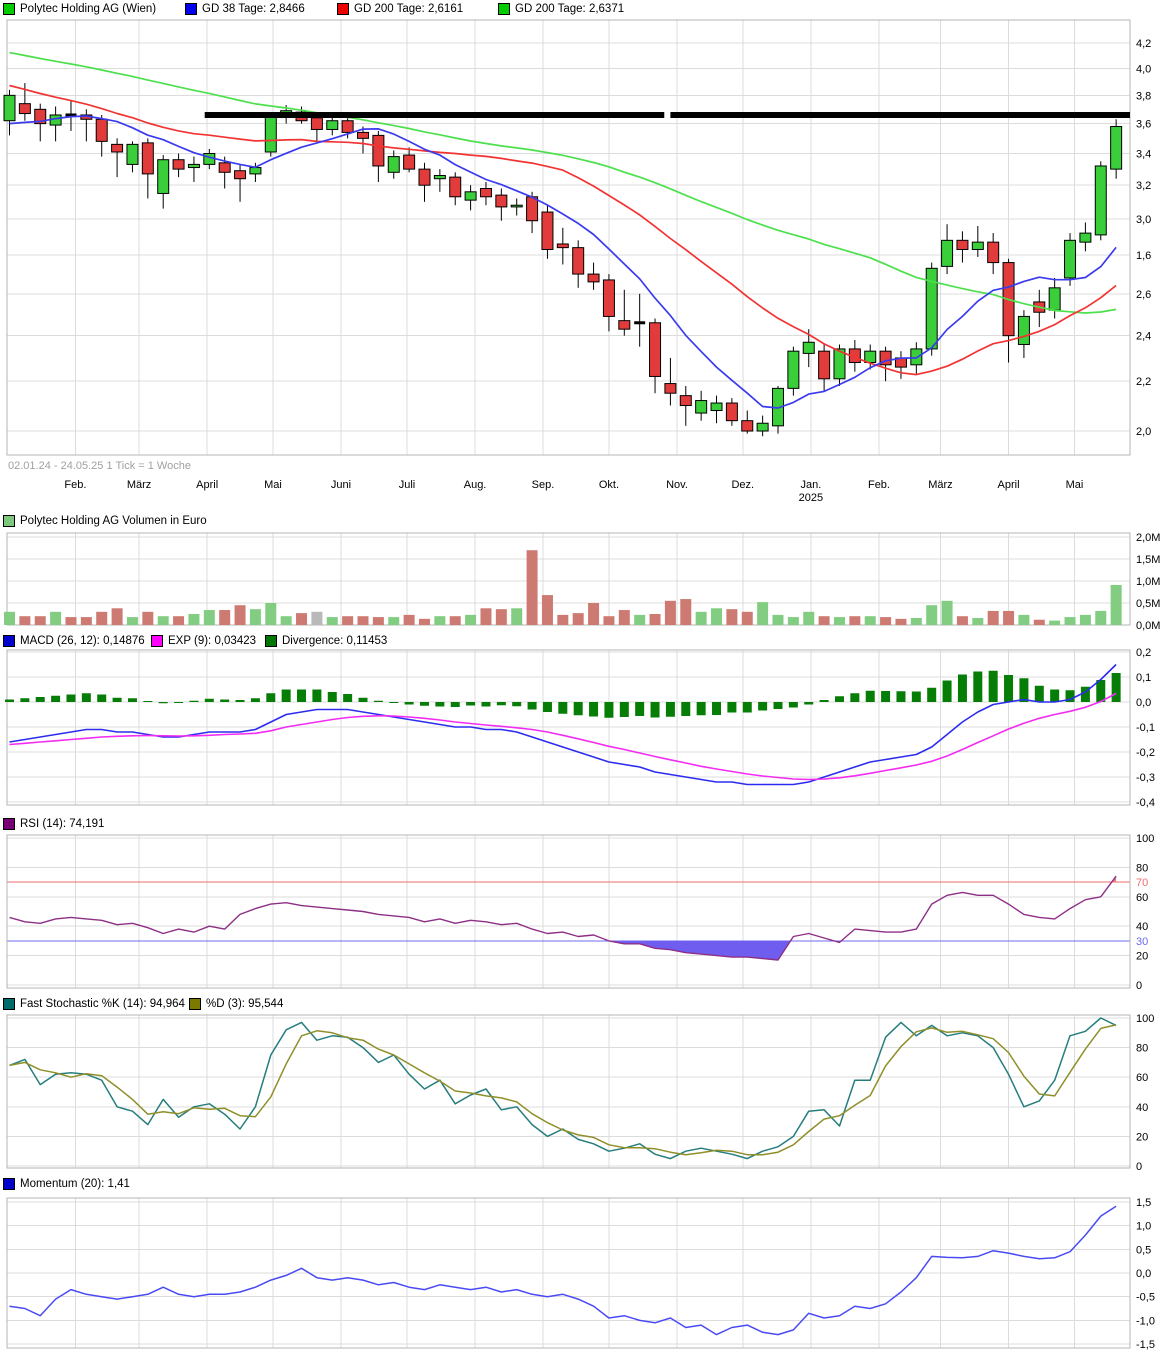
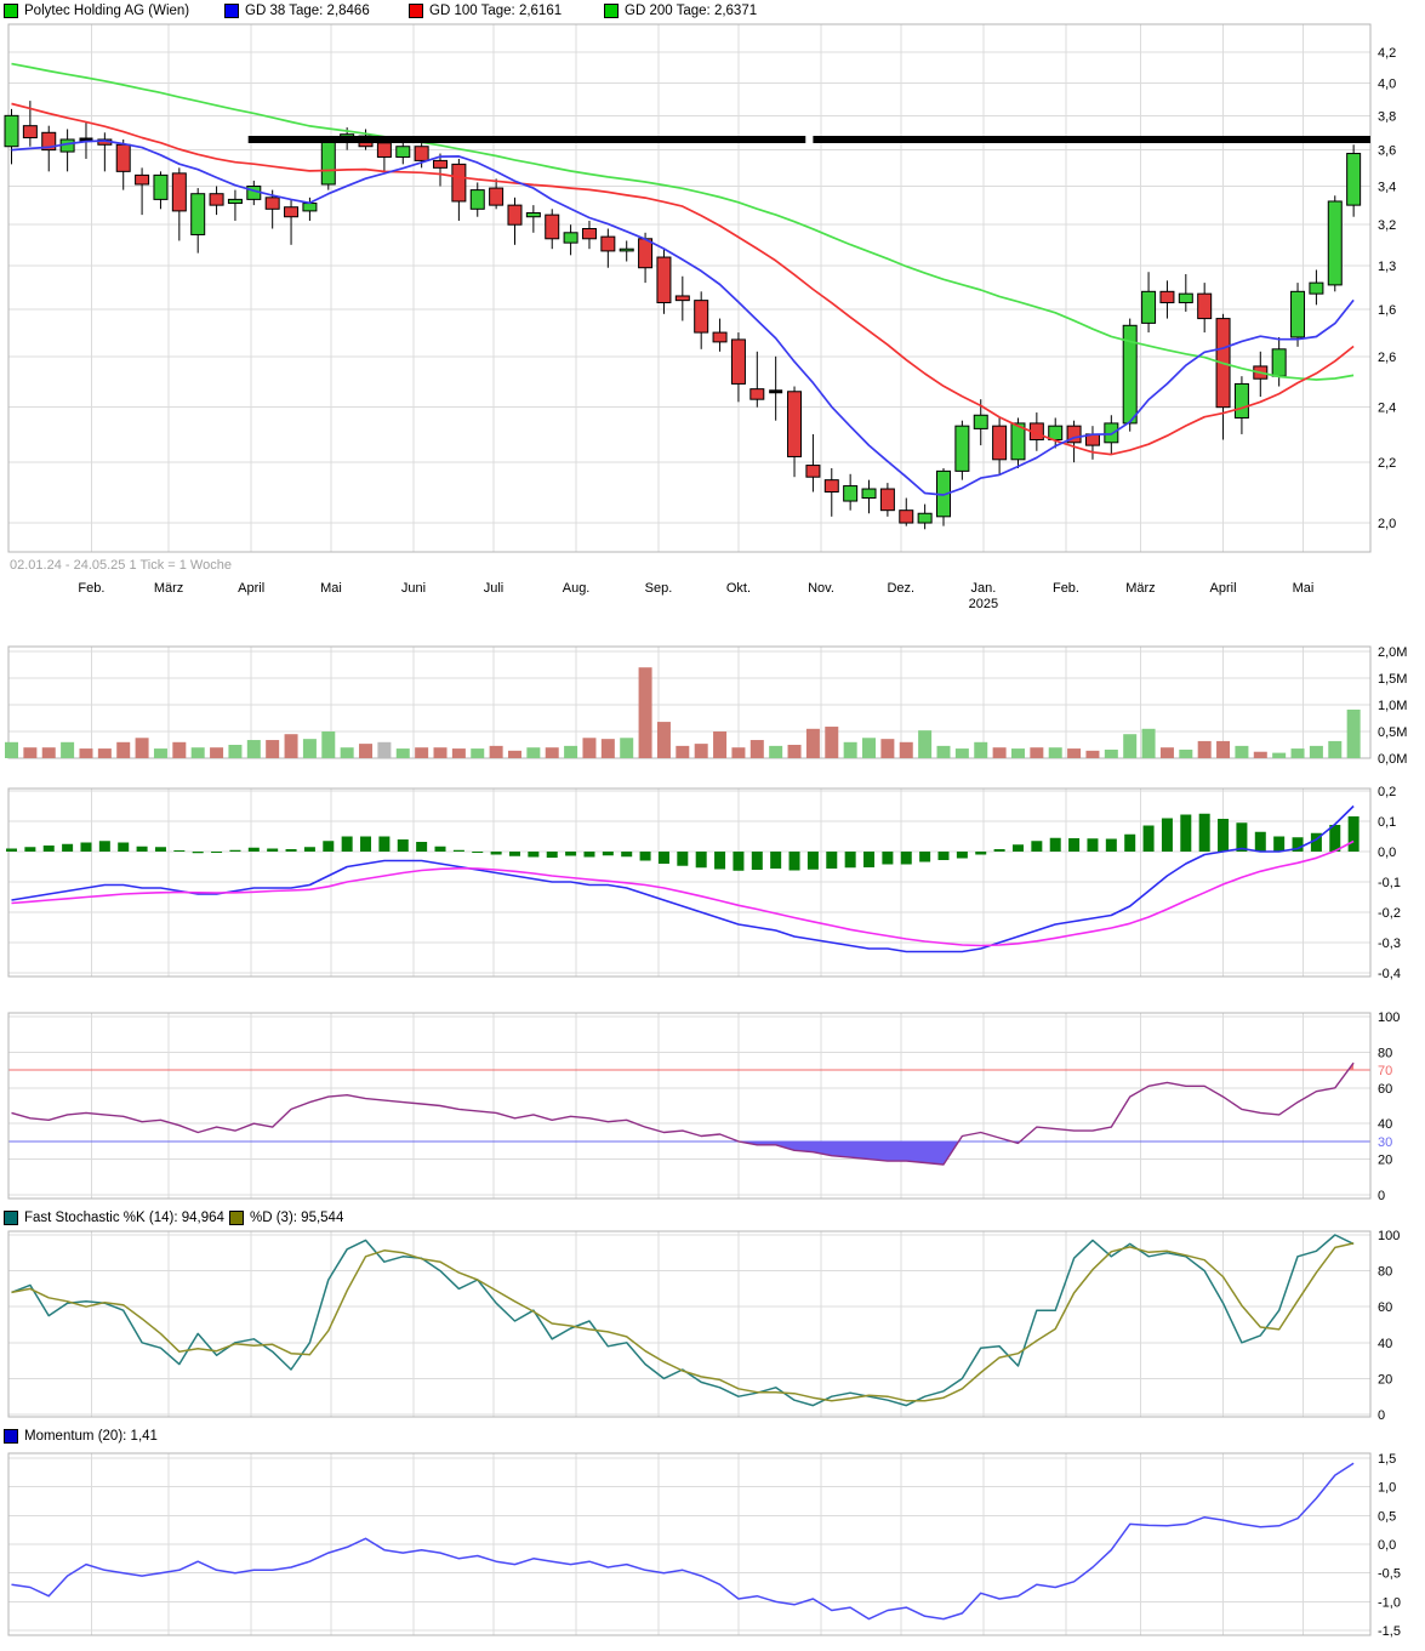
  Polytec Holding AG (Wien)
  GD 38 Tage: 2,8466
- GD 200 Tage: 2,6161
+ GD 100 Tage: 2,6161
  GD 200 Tage: 2,6371
- Polytec Holding AG Volumen in Euro
- MACD (26, 12): 0,14876
- EXP (9): 0,03423
- Divergence: 0,11453
- RSI (14): 74,191
  Fast Stochastic %K (14): 94,964
  %D (3): 95,544
  Momentum (20): 1,41
  4,2
  4,0
  3,8
  3,6
  3,4
  3,2
- 3,0
+ 1,3
  1,6
  2,6
  2,4
  2,2
  2,0
  2,0M
  1,5M
  1,0M
  0,5M
  0,0M
  0,2
  0,1
  0,0
  -0,1
  -0,2
  -0,3
  -0,4
  100
  80
  70
  60
  40
  30
  20
  0
  100
  80
  60
  40
  20
  0
  1,5
  1,0
  0,5
  0,0
  -0,5
  -1,0
  -1,5
  Feb.
  März
  April
  Mai
  Juni
  Juli
  Aug.
  Sep.
  Okt.
  Nov.
  Dez.
  Jan.
  2025
  Feb.
  März
  April
  Mai
  02.01.24 - 24.05.25 1 Tick = 1 Woche
